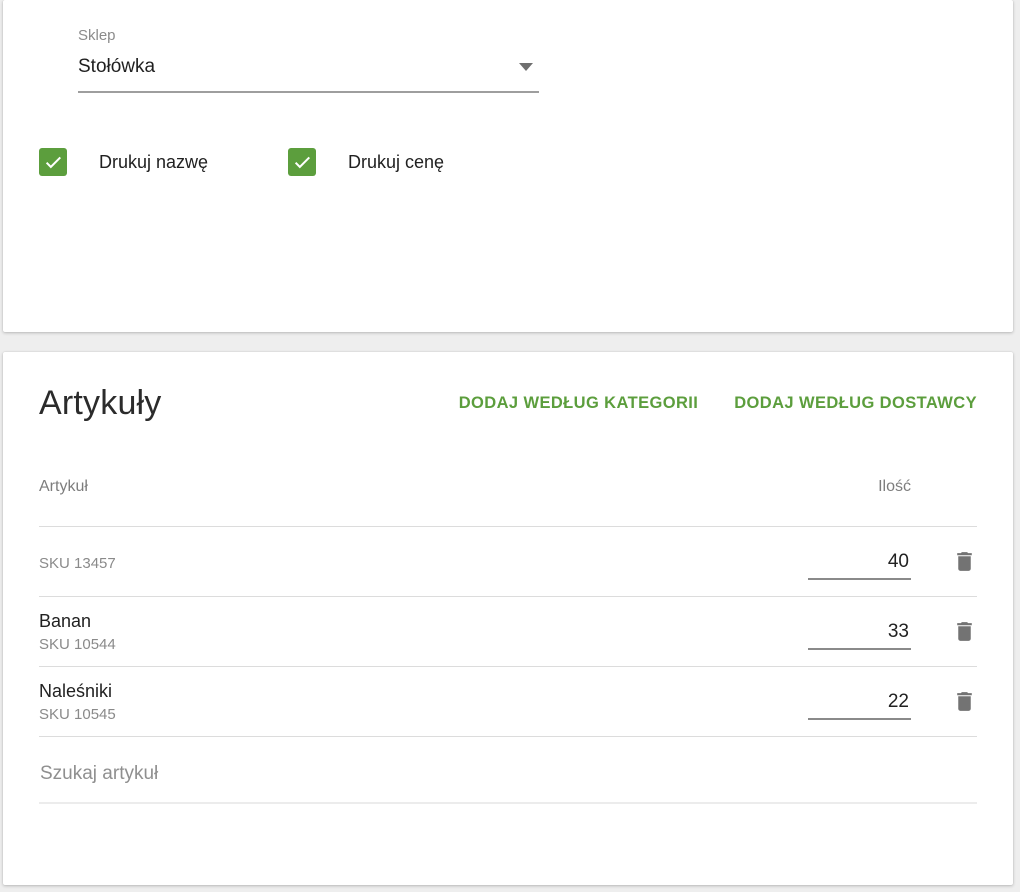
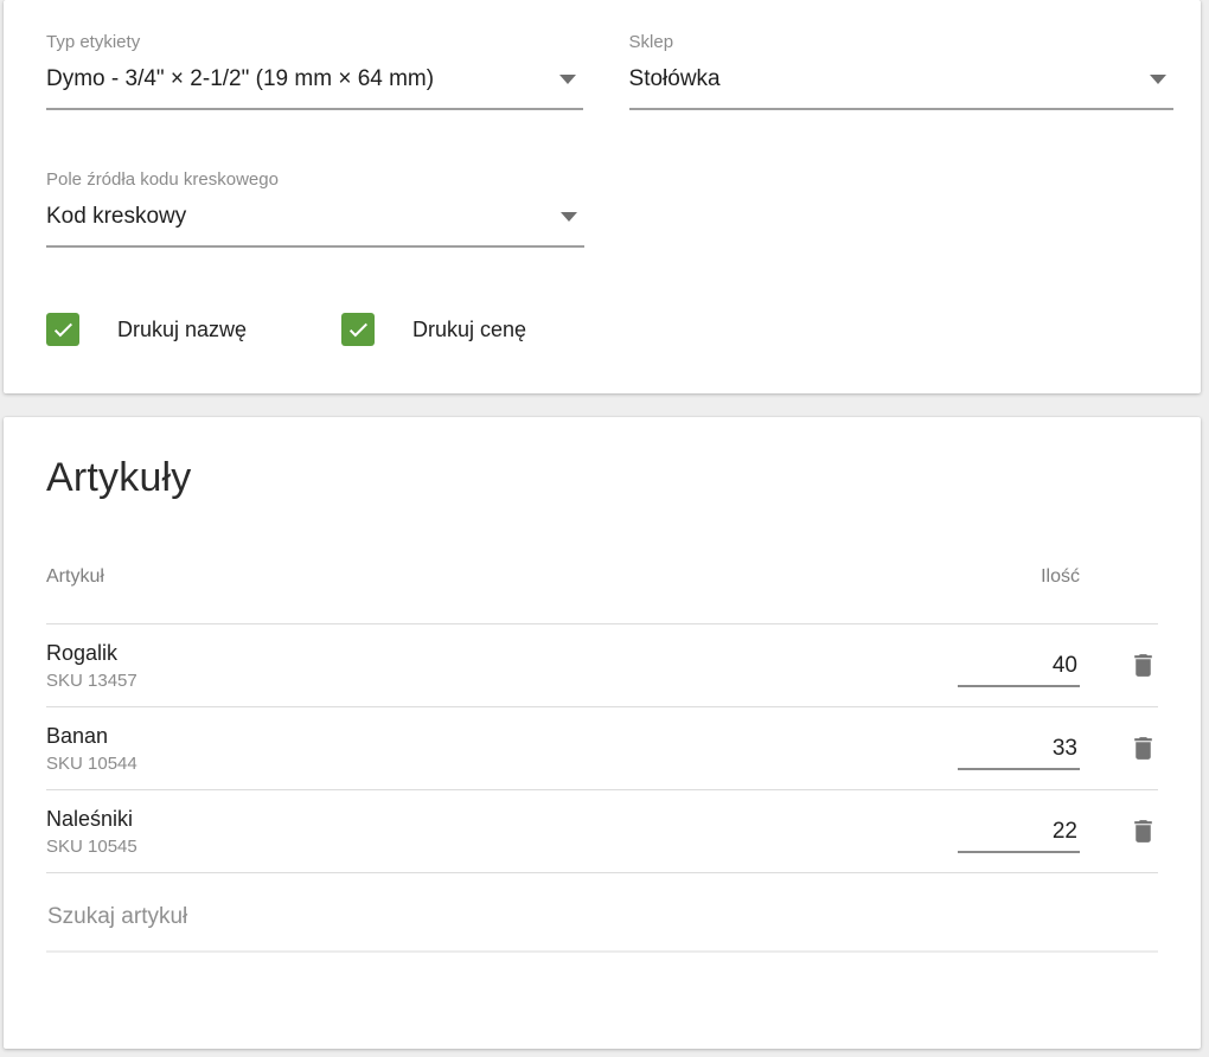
+ Typ etykiety
+ Dymo - 3/4" × 2-1/2" (19 mm × 64 mm)
  Sklep
  Stołówka
+ Pole źródła kodu kreskowego
+ Kod kreskowy
  Drukuj nazwę
  Drukuj cenę
  Artykuły
- DODAJ WEDŁUG KATEGORII
- DODAJ WEDŁUG DOSTAWCY
  Artykuł
  Ilość
+ Rogalik
  SKU 13457
  40
  Banan
  SKU 10544
  33
  Naleśniki
  SKU 10545
  22
  Szukaj artykuł
